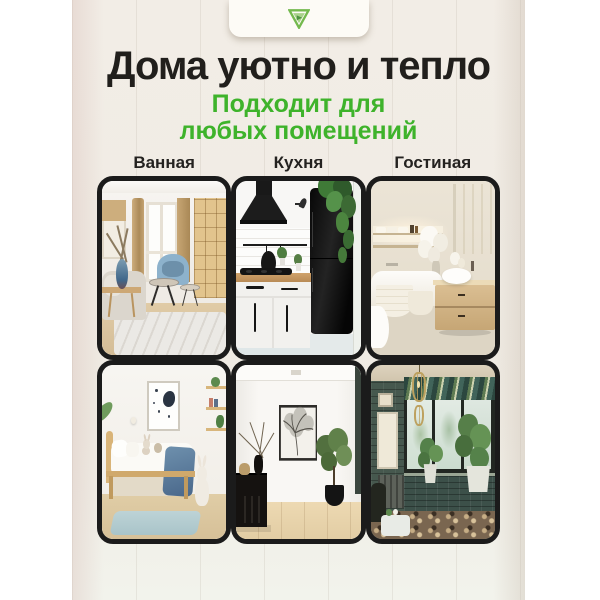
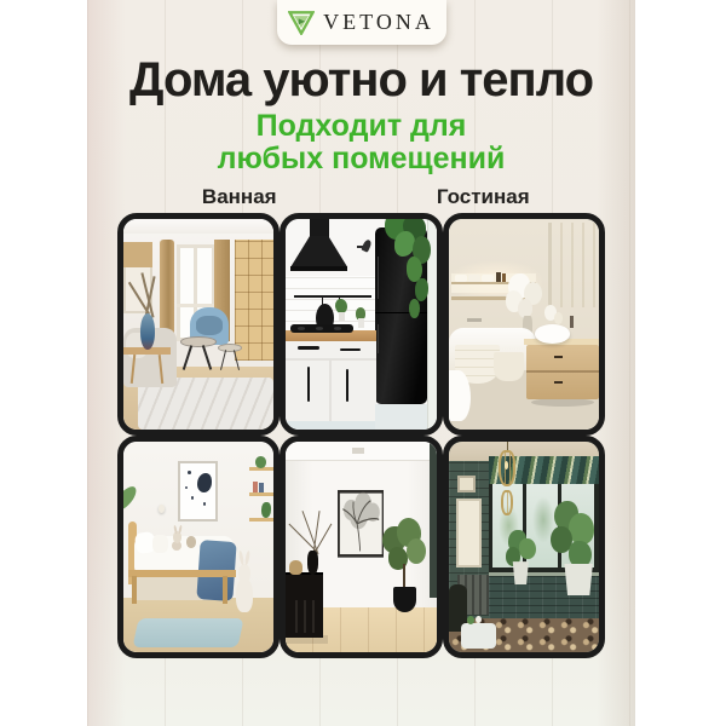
+ VETONA
  Дома уютно и тепло
  Подходит для
  любых помещений
  Ванная
- Кухня
  Гостиная
